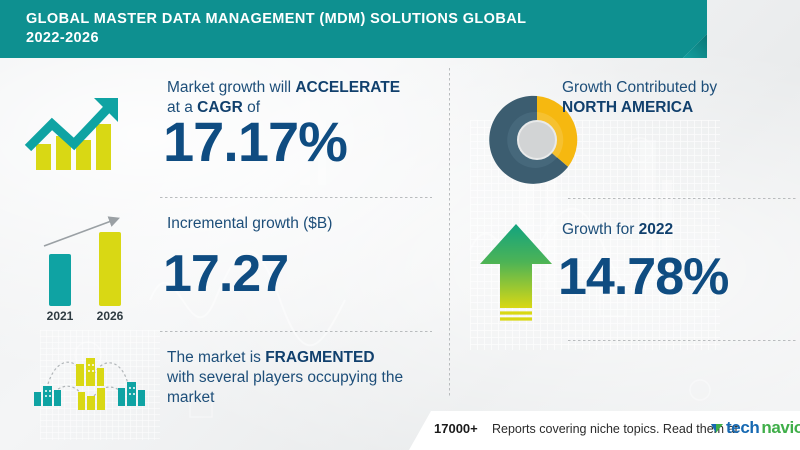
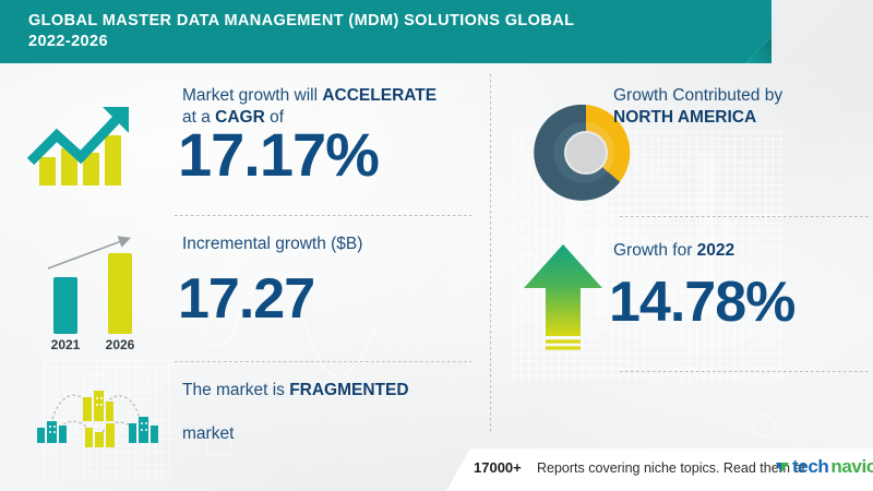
  GLOBAL MASTER DATA MANAGEMENT (MDM) SOLUTIONS GLOBAL
  2022-2026
  Market growth will ACCELERATE
  at a CAGR of
  17.17%
  2021
  2026
  Incremental growth ($B)
  17.27
  The market is FRAGMENTED
- with several players occupying the
  market
  Growth Contributed by
  NORTH AMERICA
  Growth for 2022
  14.78%
  17000+
  Reports covering niche topics. Read the at
  tech
  navio
